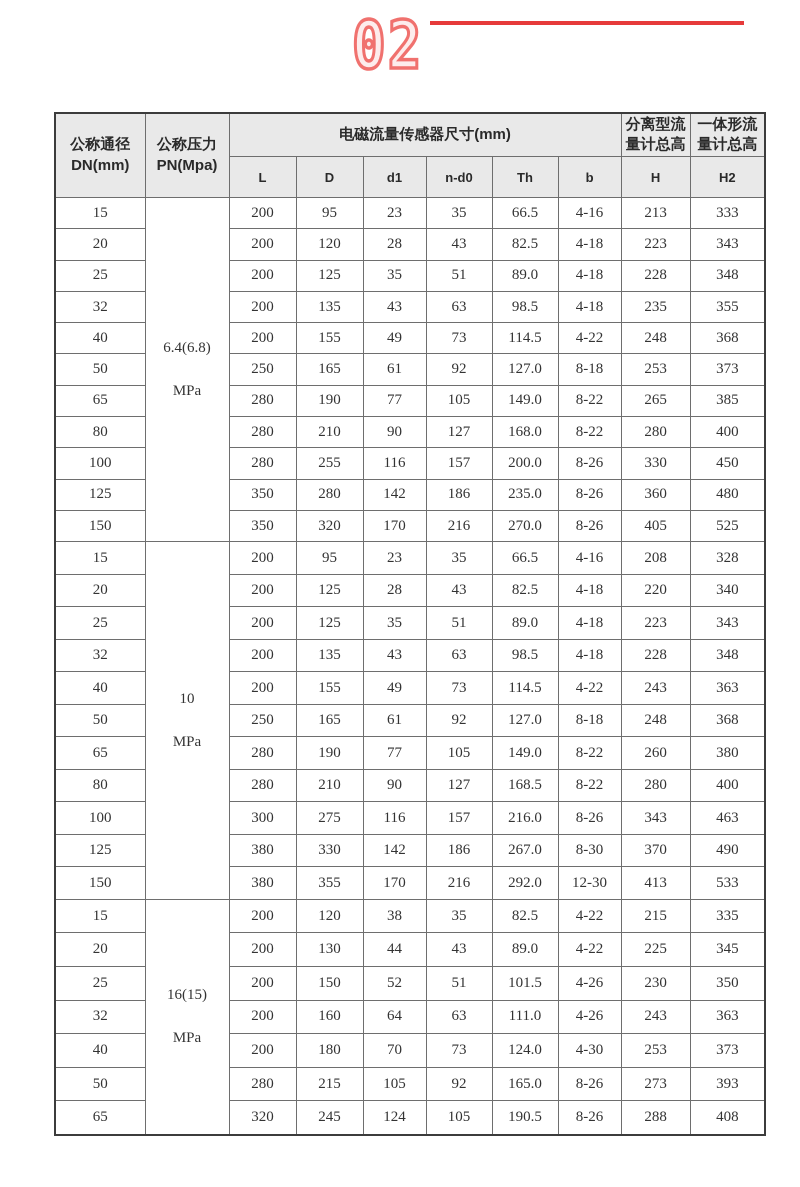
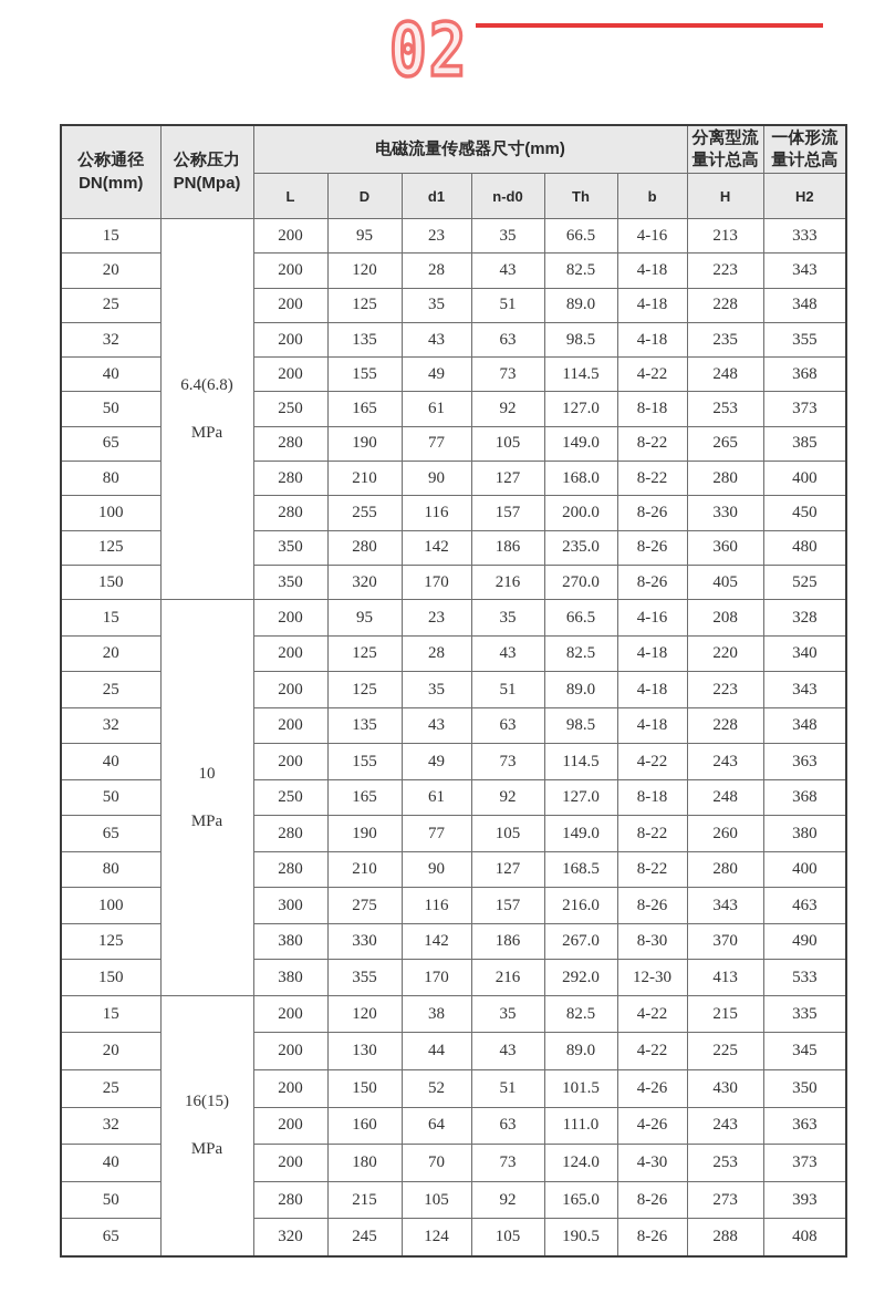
  02
  公称通径 DN(mm)	公称压力 PN(Mpa)	电磁流量传感器尺寸(mm)	分离型流 量计总高	一体形流 量计总高
  L	D	d1	n-d0	Th	b	H	H2
  15	6.4(6.8)MPa	200	95	23	35	66.5	4-16	213	333
  20	200	120	28	43	82.5	4-18	223	343
  25	200	125	35	51	89.0	4-18	228	348
  32	200	135	43	63	98.5	4-18	235	355
  40	200	155	49	73	114.5	4-22	248	368
  50	250	165	61	92	127.0	8-18	253	373
  65	280	190	77	105	149.0	8-22	265	385
  80	280	210	90	127	168.0	8-22	280	400
  100	280	255	116	157	200.0	8-26	330	450
  125	350	280	142	186	235.0	8-26	360	480
  150	350	320	170	216	270.0	8-26	405	525
  15	10MPa	200	95	23	35	66.5	4-16	208	328
  20	200	125	28	43	82.5	4-18	220	340
  25	200	125	35	51	89.0	4-18	223	343
  32	200	135	43	63	98.5	4-18	228	348
  40	200	155	49	73	114.5	4-22	243	363
  50	250	165	61	92	127.0	8-18	248	368
  65	280	190	77	105	149.0	8-22	260	380
  80	280	210	90	127	168.5	8-22	280	400
  100	300	275	116	157	216.0	8-26	343	463
  125	380	330	142	186	267.0	8-30	370	490
  150	380	355	170	216	292.0	12-30	413	533
  15	16(15)MPa	200	120	38	35	82.5	4-22	215	335
  20	200	130	44	43	89.0	4-22	225	345
- 25	200	150	52	51	101.5	4-26	230	350
+ 25	200	150	52	51	101.5	4-26	430	350
  32	200	160	64	63	111.0	4-26	243	363
  40	200	180	70	73	124.0	4-30	253	373
  50	280	215	105	92	165.0	8-26	273	393
  65	320	245	124	105	190.5	8-26	288	408
